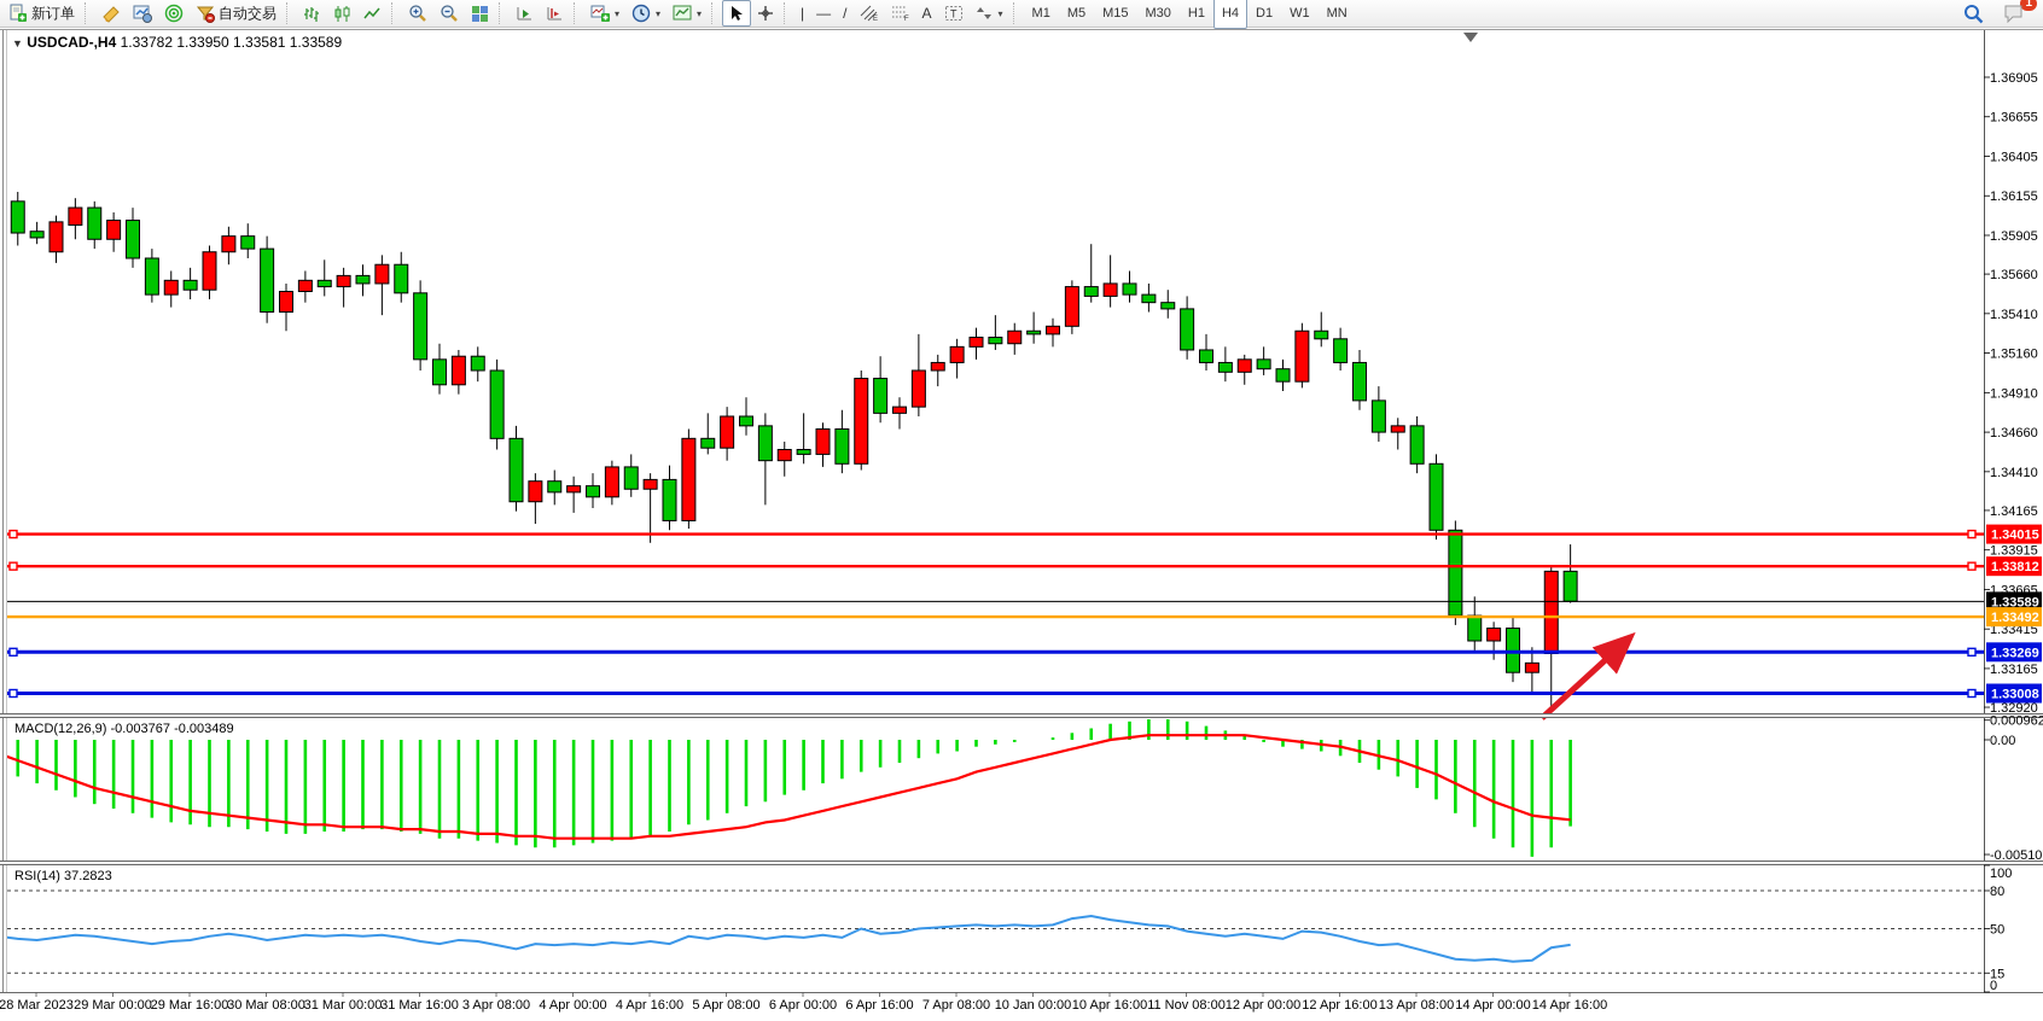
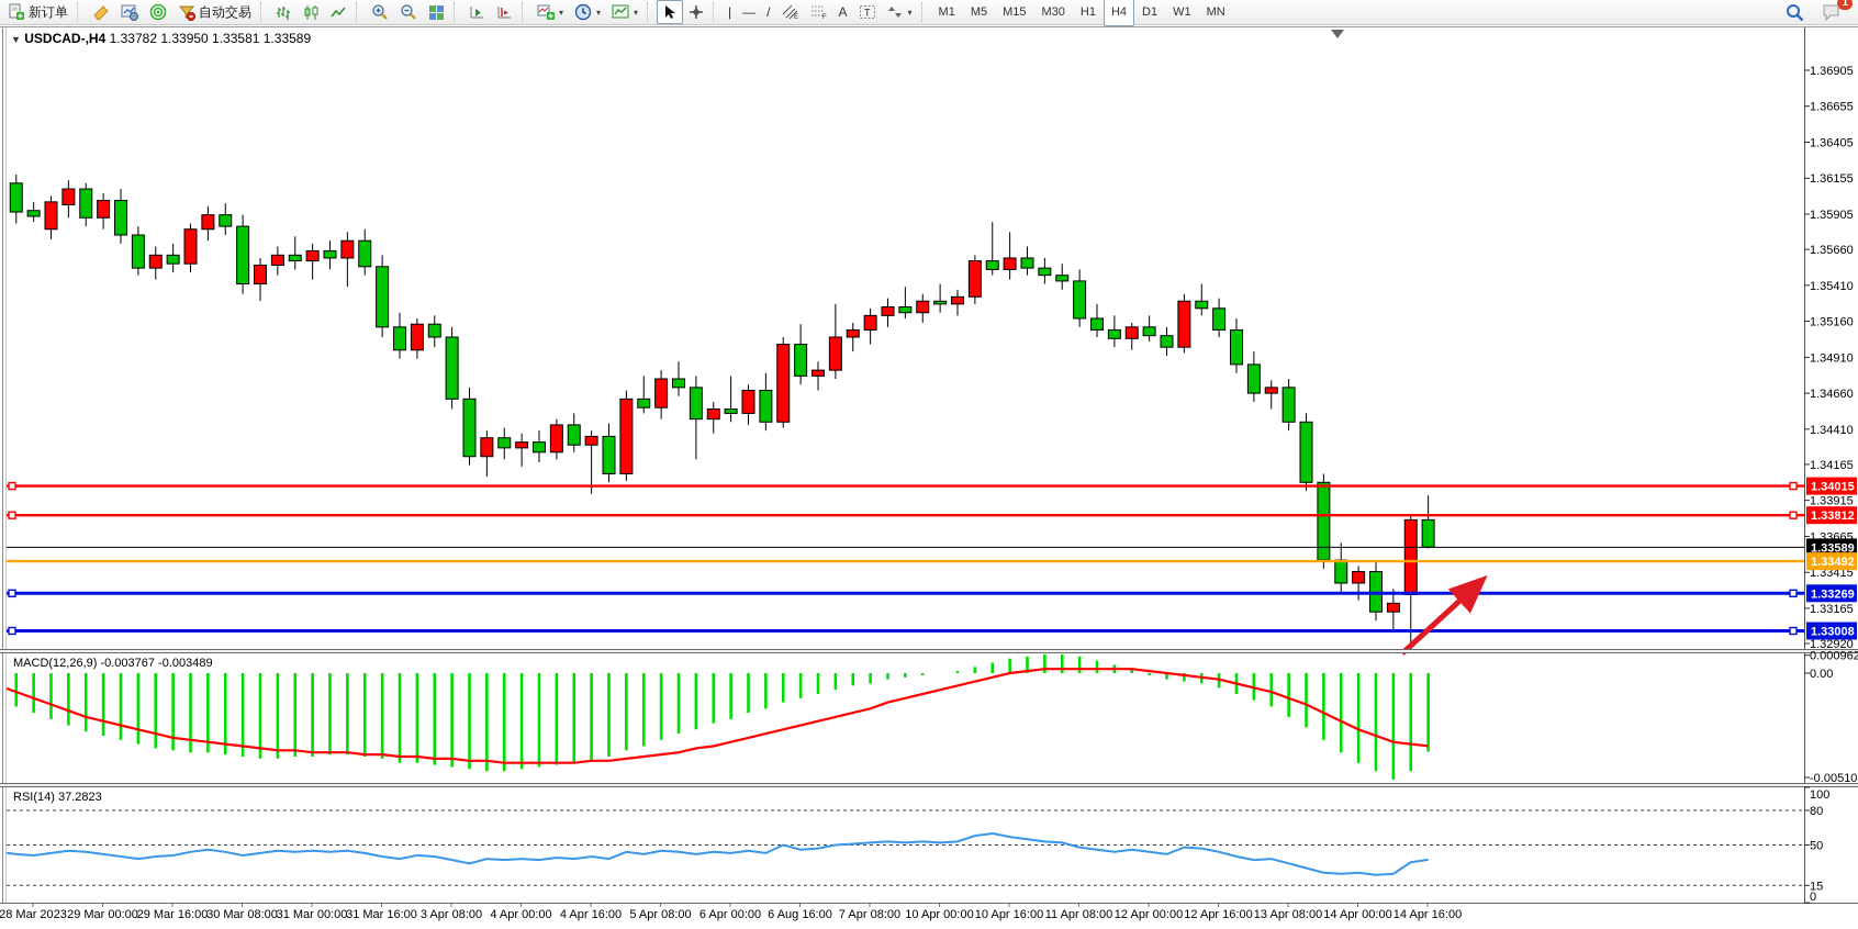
  新订单
  自动交易
  ▾
  ▾
  ▾
  |
  —
  /
  A
  T
  ▾
  M1
  M5
  M15
  M30
  H1
  H4
  D1
  W1
  MN
  1
  1.36905
  1.36655
  1.36405
  1.36155
  1.35905
  1.35660
  1.35410
  1.35160
  1.34910
  1.34660
  1.34410
  1.34165
  1.33915
  1.33665
  1.33415
  1.33165
  1.32920
  1.34015
  1.33812
  1.33589
  1.33492
  1.33269
  1.33008
  0.000962
  0.00
  -0.00510
  100
  80
  50
  15
  0
  28 Mar 2023
  29 Mar 00:00
  29 Mar 16:00
  30 Mar 08:00
  31 Mar 00:00
  31 Mar 16:00
  3 Apr 08:00
  4 Apr 00:00
  4 Apr 16:00
  5 Apr 08:00
  6 Apr 00:00
- 6 Apr 16:00
+ 6 Aug 16:00
  7 Apr 08:00
- 10 Jan 00:00
+ 10 Apr 00:00
  10 Apr 16:00
- 11 Nov 08:00
+ 11 Apr 08:00
  12 Apr 00:00
  12 Apr 16:00
  13 Apr 08:00
  14 Apr 00:00
  14 Apr 16:00
  ▼ USDCAD-,H4 1.33782 1.33950 1.33581 1.33589
  MACD(12,26,9) -0.003767 -0.003489
  RSI(14) 37.2823
